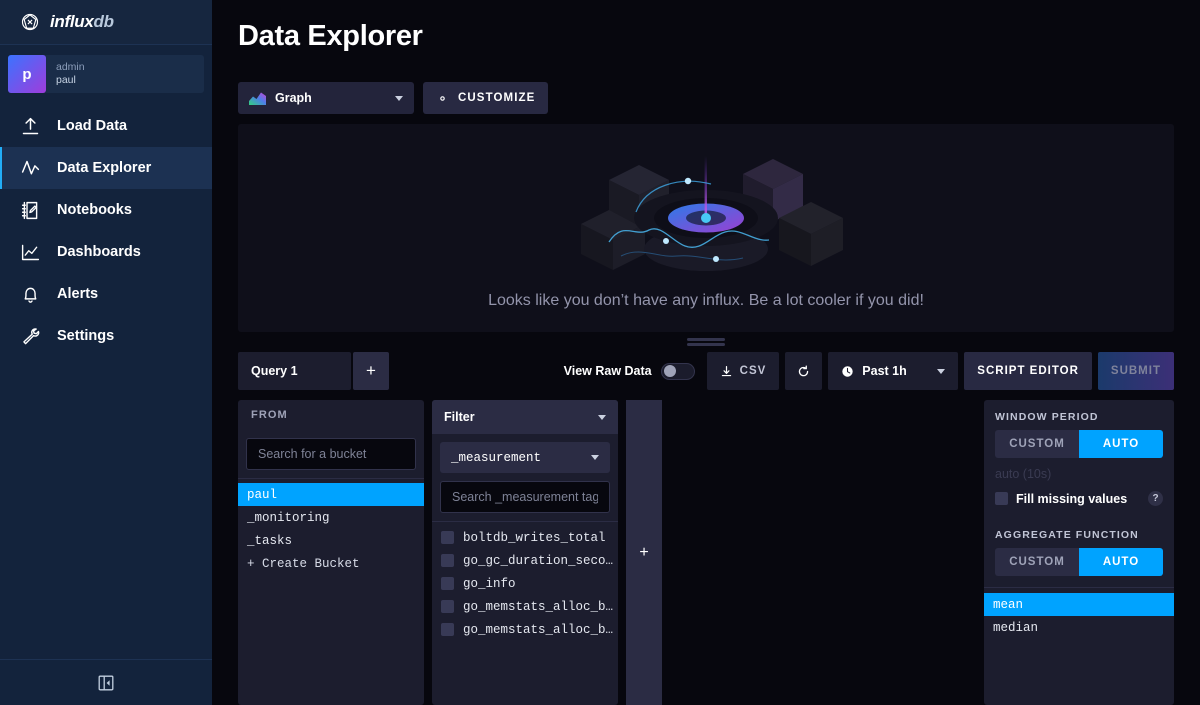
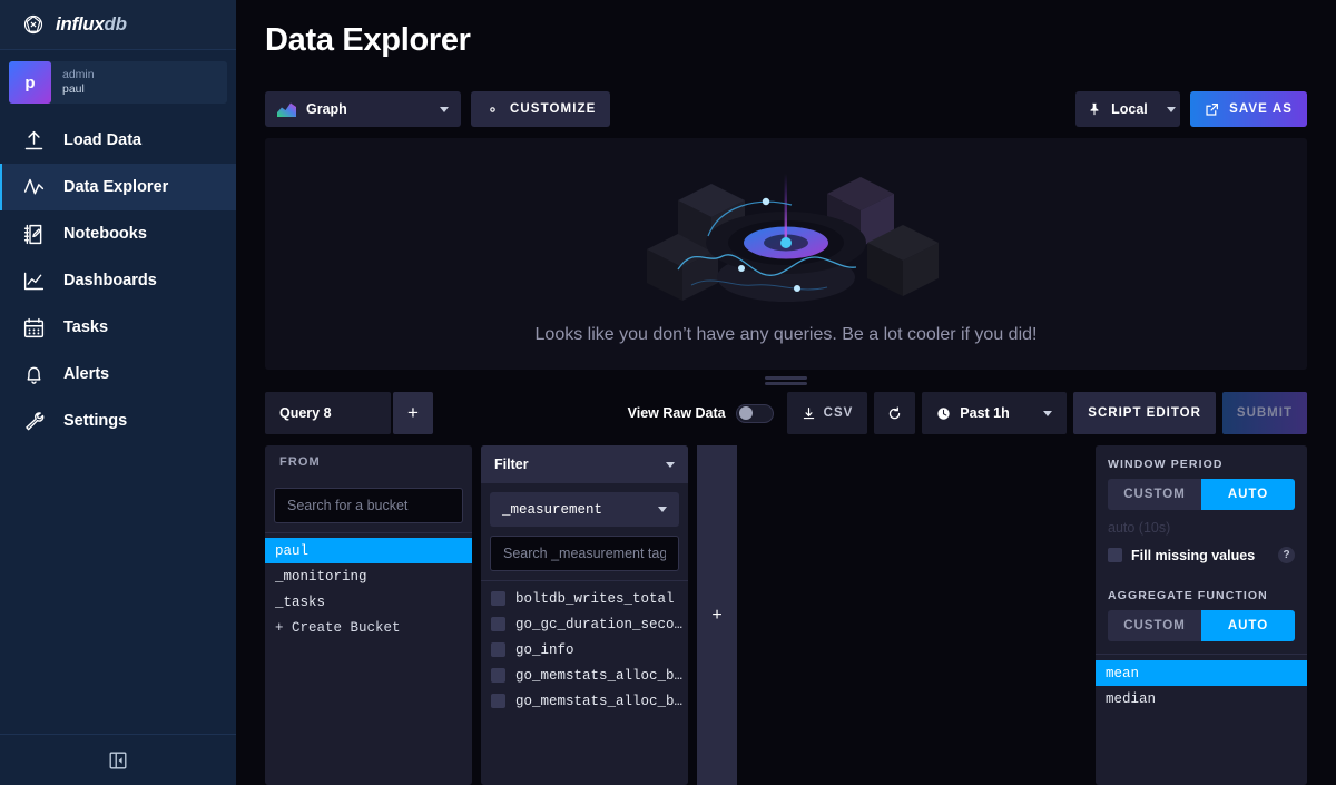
  influxdb
  p
  admin
  paul
  Load Data
  Data Explorer
  Notebooks
  Dashboards
+ Tasks
  Alerts
  Settings
  Data Explorer
  Graph
  CUSTOMIZE
+ Local
+ SAVE AS
- Looks like you don’t have any influx. Be a lot cooler if you did!
+ Looks like you don’t have any queries. Be a lot cooler if you did!
- Query 1
+ Query 8
  +
  View Raw Data
  CSV
  Past 1h
  SCRIPT EDITOR
  SUBMIT
  FROM
  Search for a bucket
  paul
  _monitoring
  _tasks
  + Create Bucket
  Filter
  _measurement
  Search _measurement tag
  boltdb_writes_total
  go_gc_duration_seco…
  go_info
  go_memstats_alloc_b…
  go_memstats_alloc_b…
  +
  WINDOW PERIOD
  CUSTOM
  AUTO
  auto (10s)
  Fill missing values
  ?
  AGGREGATE FUNCTION
  CUSTOM
  AUTO
  mean
  median
